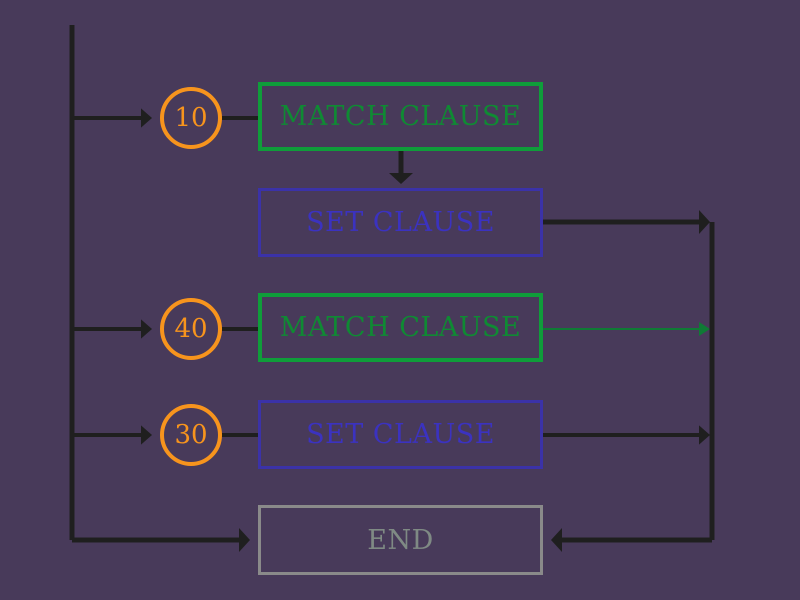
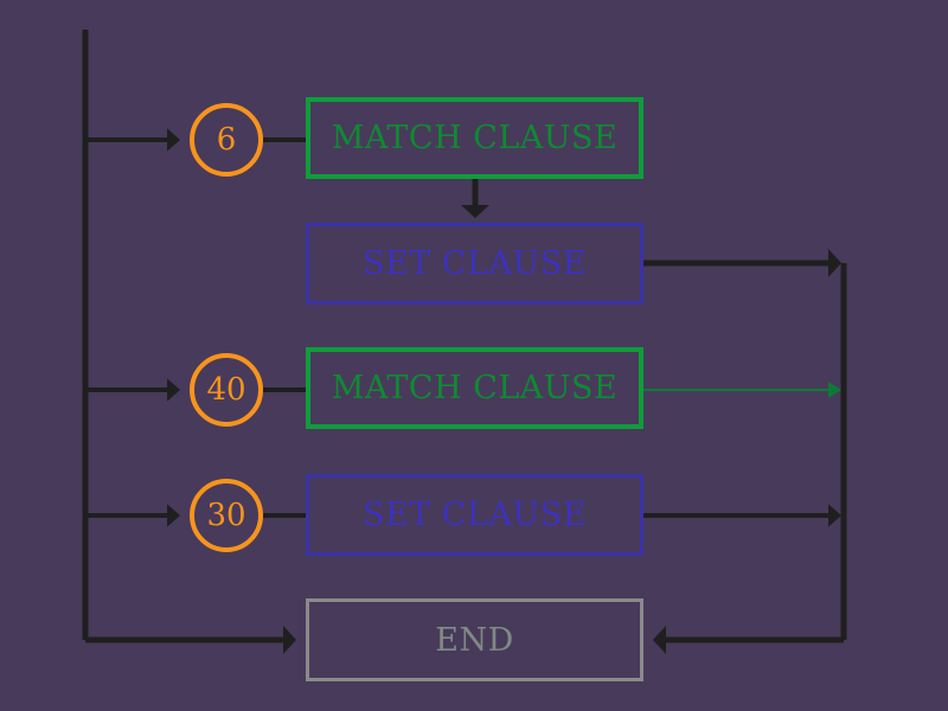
- 10
+ 6
  40
  30
  MATCH CLAUSE
  SET CLAUSE
  MATCH CLAUSE
  SET CLAUSE
  END
